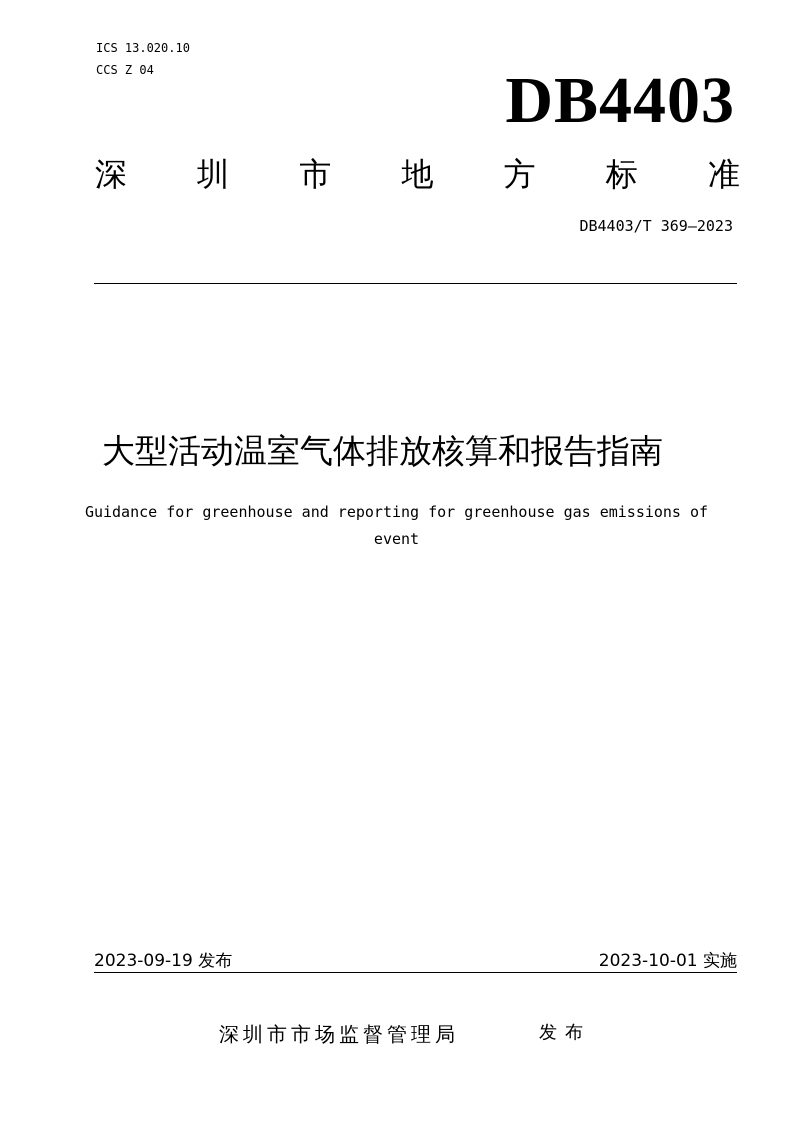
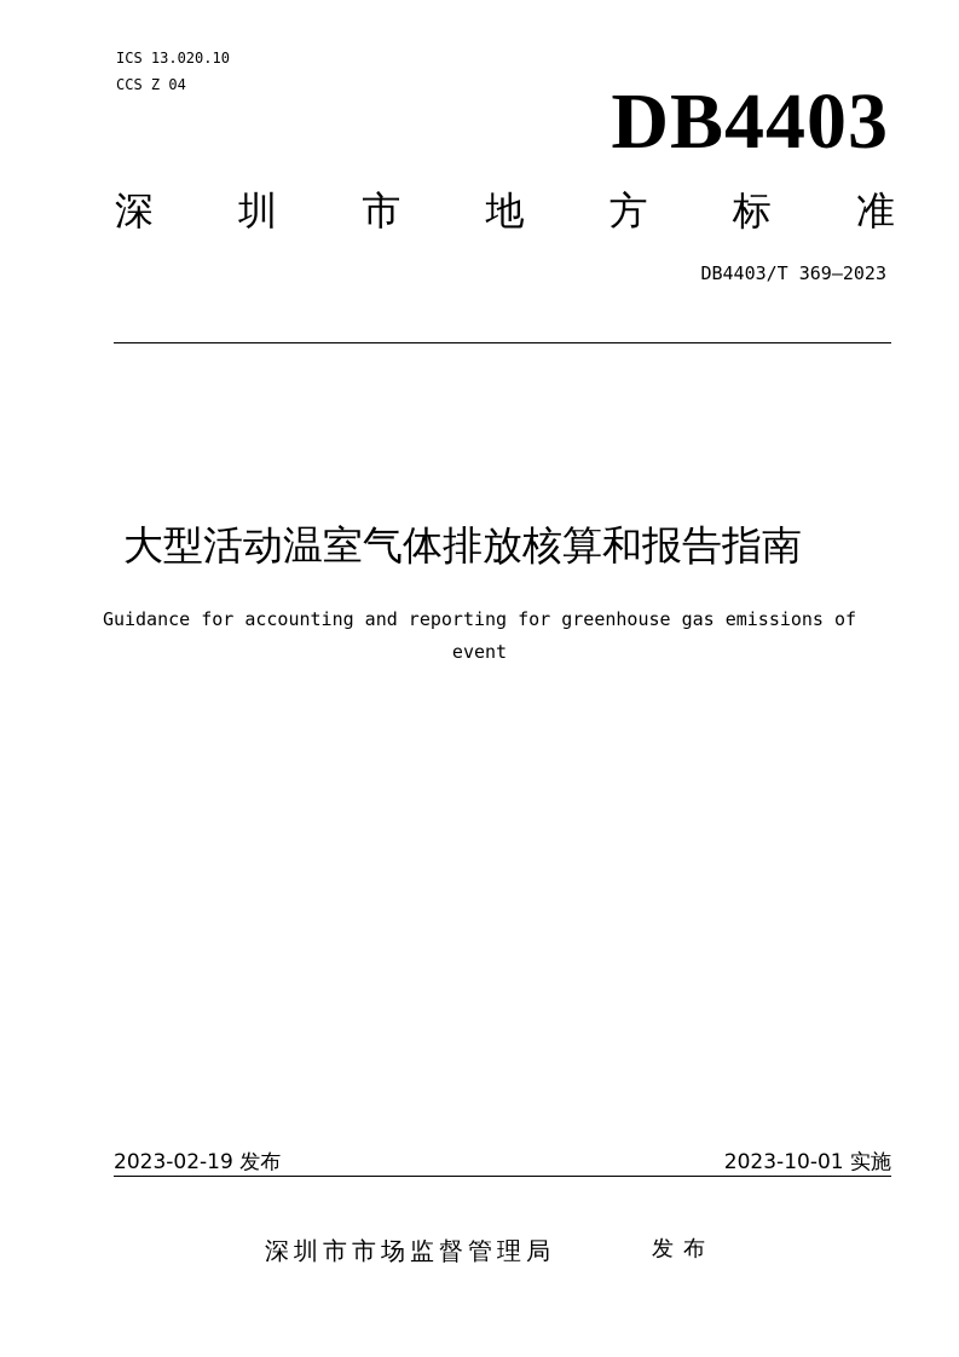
  ICS 13.020.10
  CCS Z 04
  DB4403
  深
  圳
  市
  地
  方
  标
  准
  DB4403/T 369—2023
  大型活动温室气体排放核算和报告指南
- Guidance for greenhouse and reporting for greenhouse gas emissions of event
+ Guidance for accounting and reporting for greenhouse gas emissions of event
- 2023-09-19 发布
+ 2023-02-19 发布
  2023-10-01 实施
  深圳市市场监督管理局
  发布
